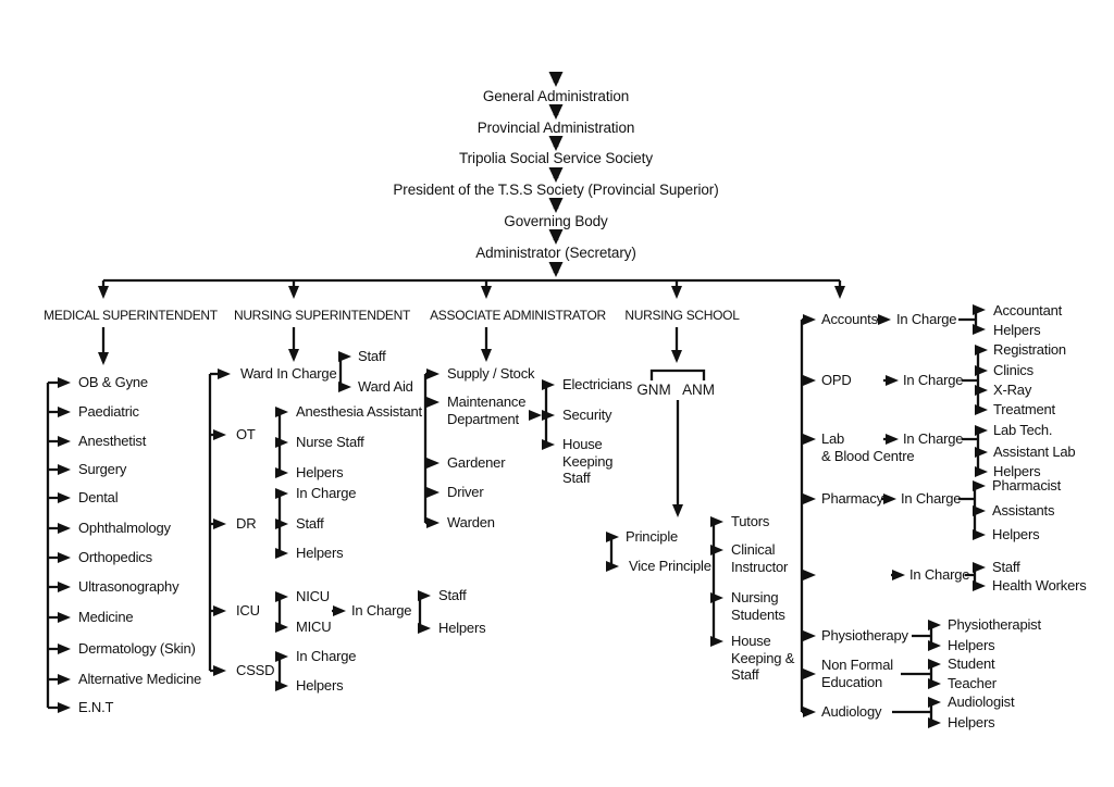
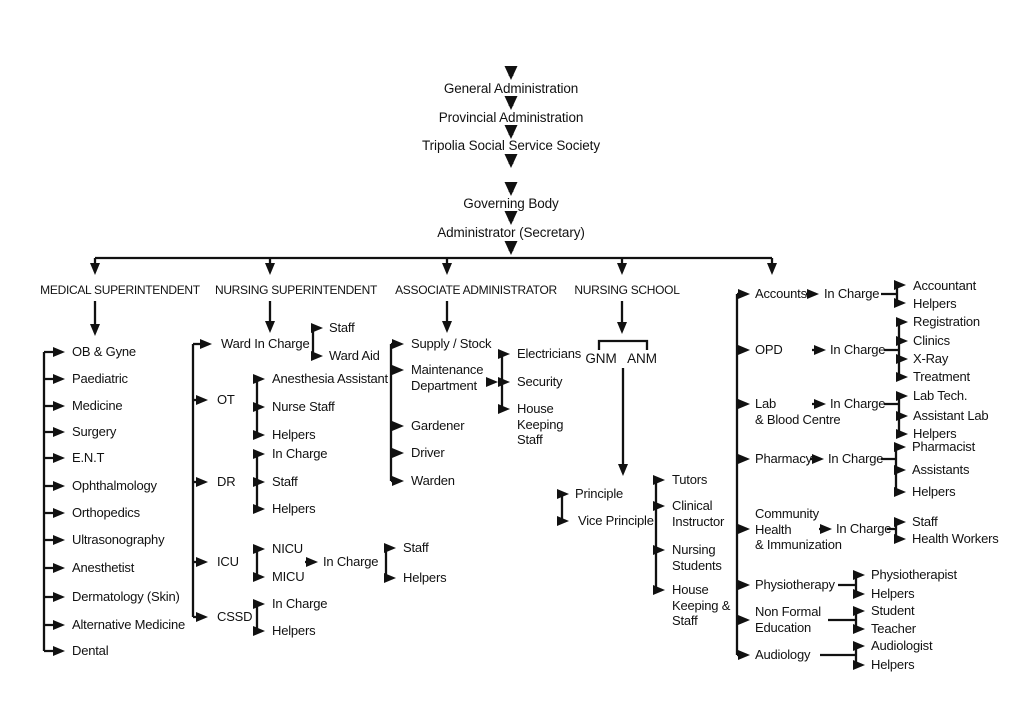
  General Administration
  Provincial Administration
  Tripolia Social Service Society
- President of the T.S.S Society (Provincial Superior)
  Governing Body
  Administrator (Secretary)
  MEDICAL SUPERINTENDENT
  NURSING SUPERINTENDENT
  ASSOCIATE ADMINISTRATOR
  NURSING SCHOOL
  OB & Gyne
  Paediatric
- Anesthetist
+ Medicine
  Surgery
- Dental
+ E.N.T
  Ophthalmology
  Orthopedics
  Ultrasonography
- Medicine
+ Anesthetist
  Dermatology (Skin)
  Alternative Medicine
- E.N.T
+ Dental
  Ward In Charge
  Staff
  Ward Aid
  OT
  Anesthesia Assistant
  Nurse Staff
  Helpers
  DR
  In Charge
  Staff
  Helpers
  ICU
  NICU
  MICU
  In Charge
  Staff
  Helpers
  CSSD
  In Charge
  Helpers
  Supply / Stock
  Maintenance
  Department
  Electricians
  Security
  House
  Keeping
  Staff
  Gardener
  Driver
  Warden
  GNM
  ANM
  Principle
  Vice Principle
  Tutors
  Clinical
  Instructor
  Nursing
  Students
  House
  Keeping &
  Staff
  Accounts
  In Charge
  Accountant
  Helpers
  OPD
  In Charge
  Registration
  Clinics
  X-Ray
  Treatment
  Lab
  & Blood Centre
  In Charge
  Lab Tech.
  Assistant Lab
  Helpers
  Pharmacy
  In Charge
  Pharmacist
  Assistants
  Helpers
+ Community
+ Health
+ & Immunization
  In Charge
  Staff
  Health Workers
  Physiotherapy
  Physiotherapist
  Helpers
  Non Formal
  Education
  Student
  Teacher
  Audiology
  Audiologist
  Helpers
